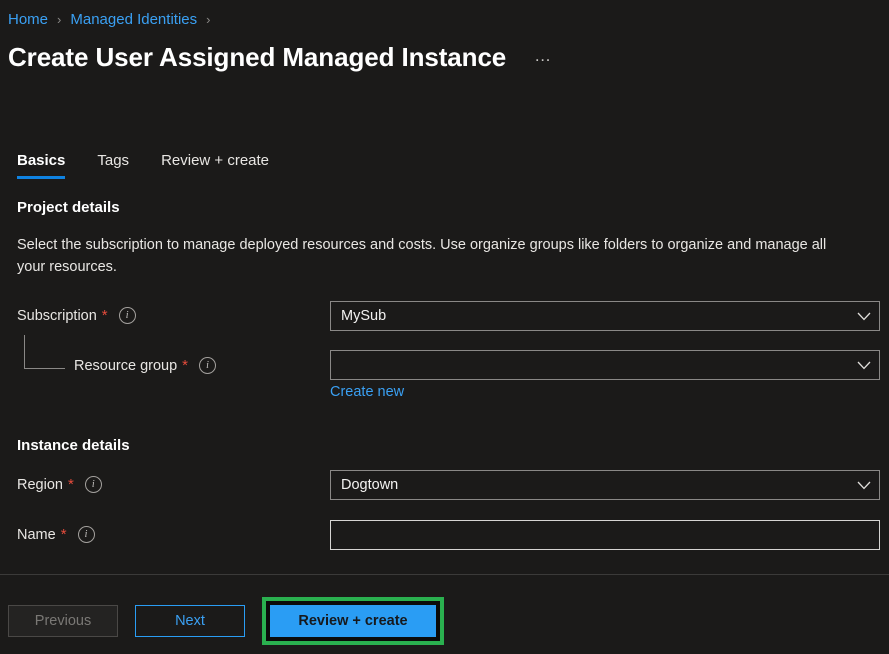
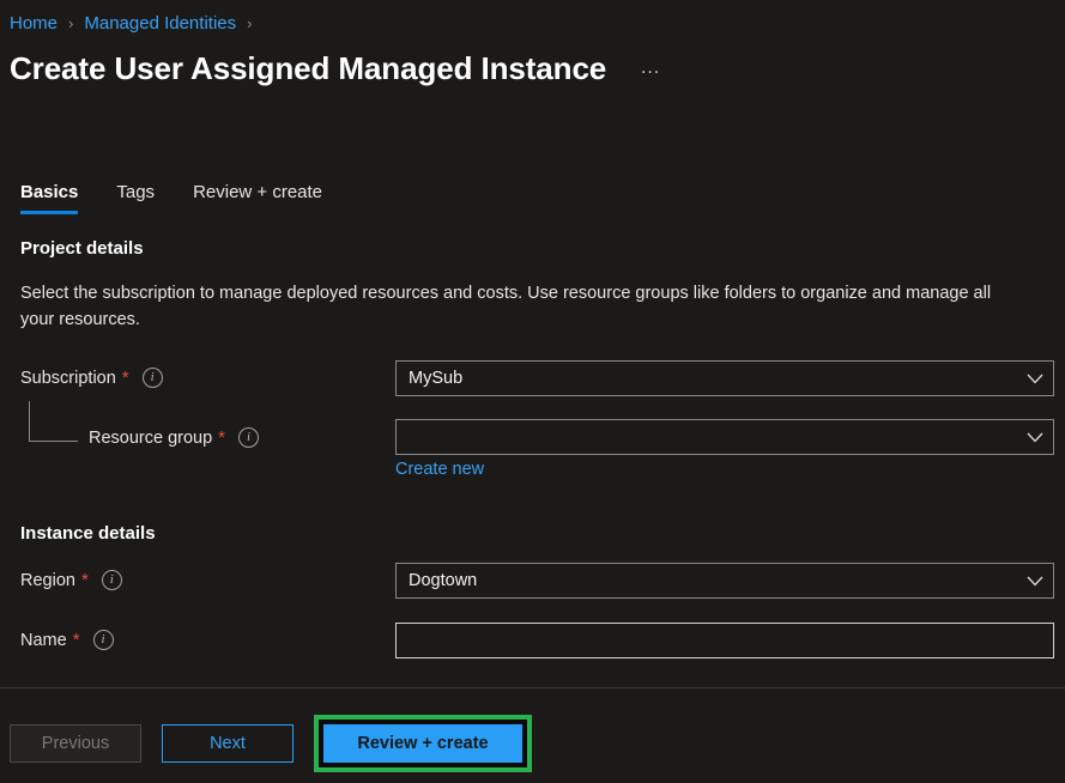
  Home
  ›
  Managed Identities
  ›
  Create User Assigned Managed Instance
  …
  Basics
  Tags
  Review + create
  Project details
- Select the subscription to manage deployed resources and costs. Use organize groups like folders to organize and manage all your resources.
+ Select the subscription to manage deployed resources and costs. Use resource groups like folders to organize and manage all your resources.
  Subscription
  *
  i
  MySub
  Resource group
  *
  i
  Create new
  Instance details
  Region
  *
  i
  Dogtown
  Name
  *
  i
  Previous
  Next
  Review + create
